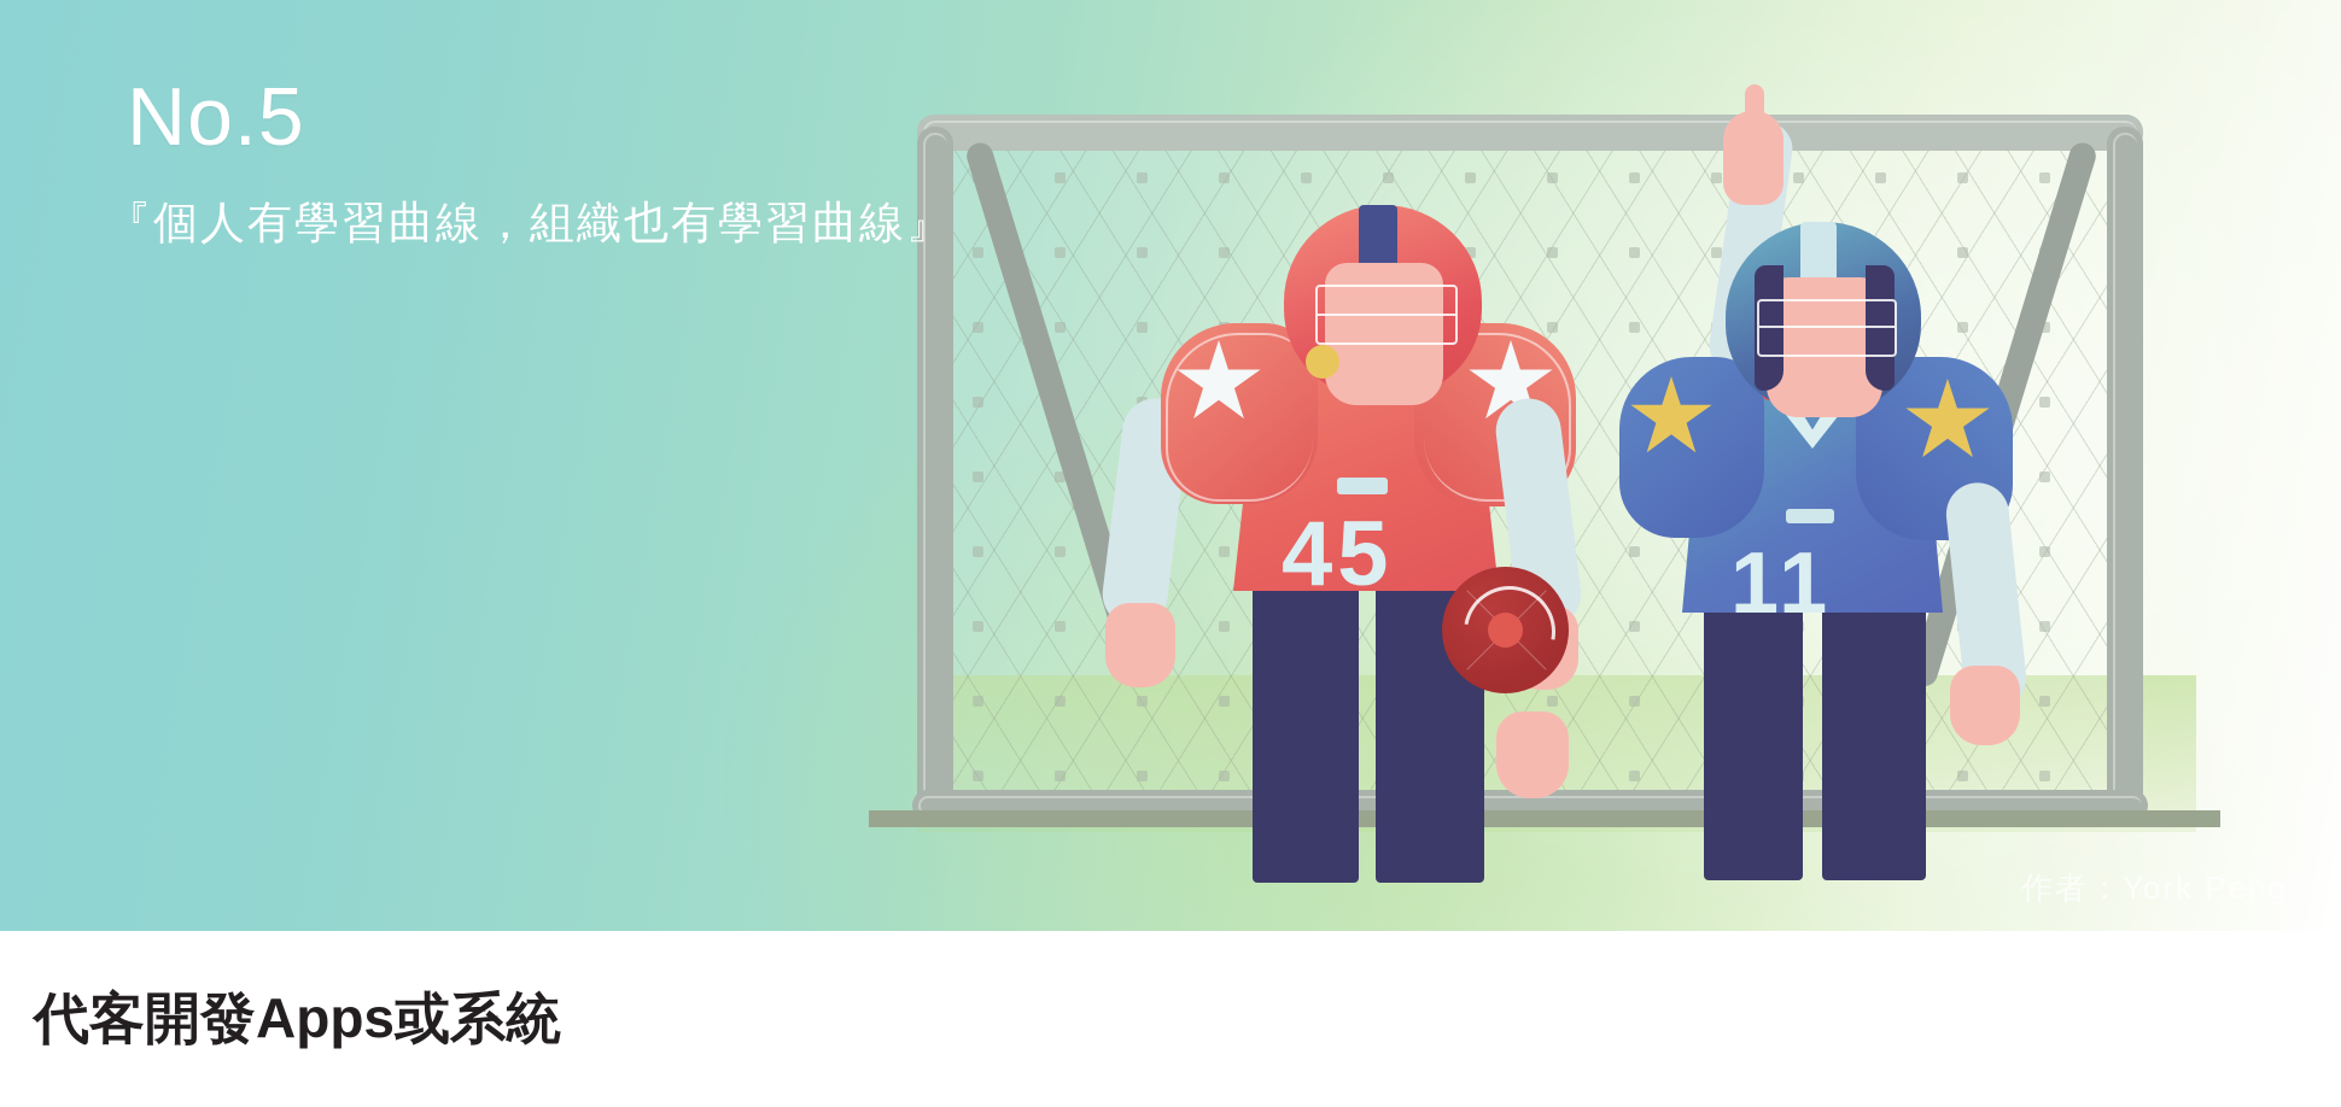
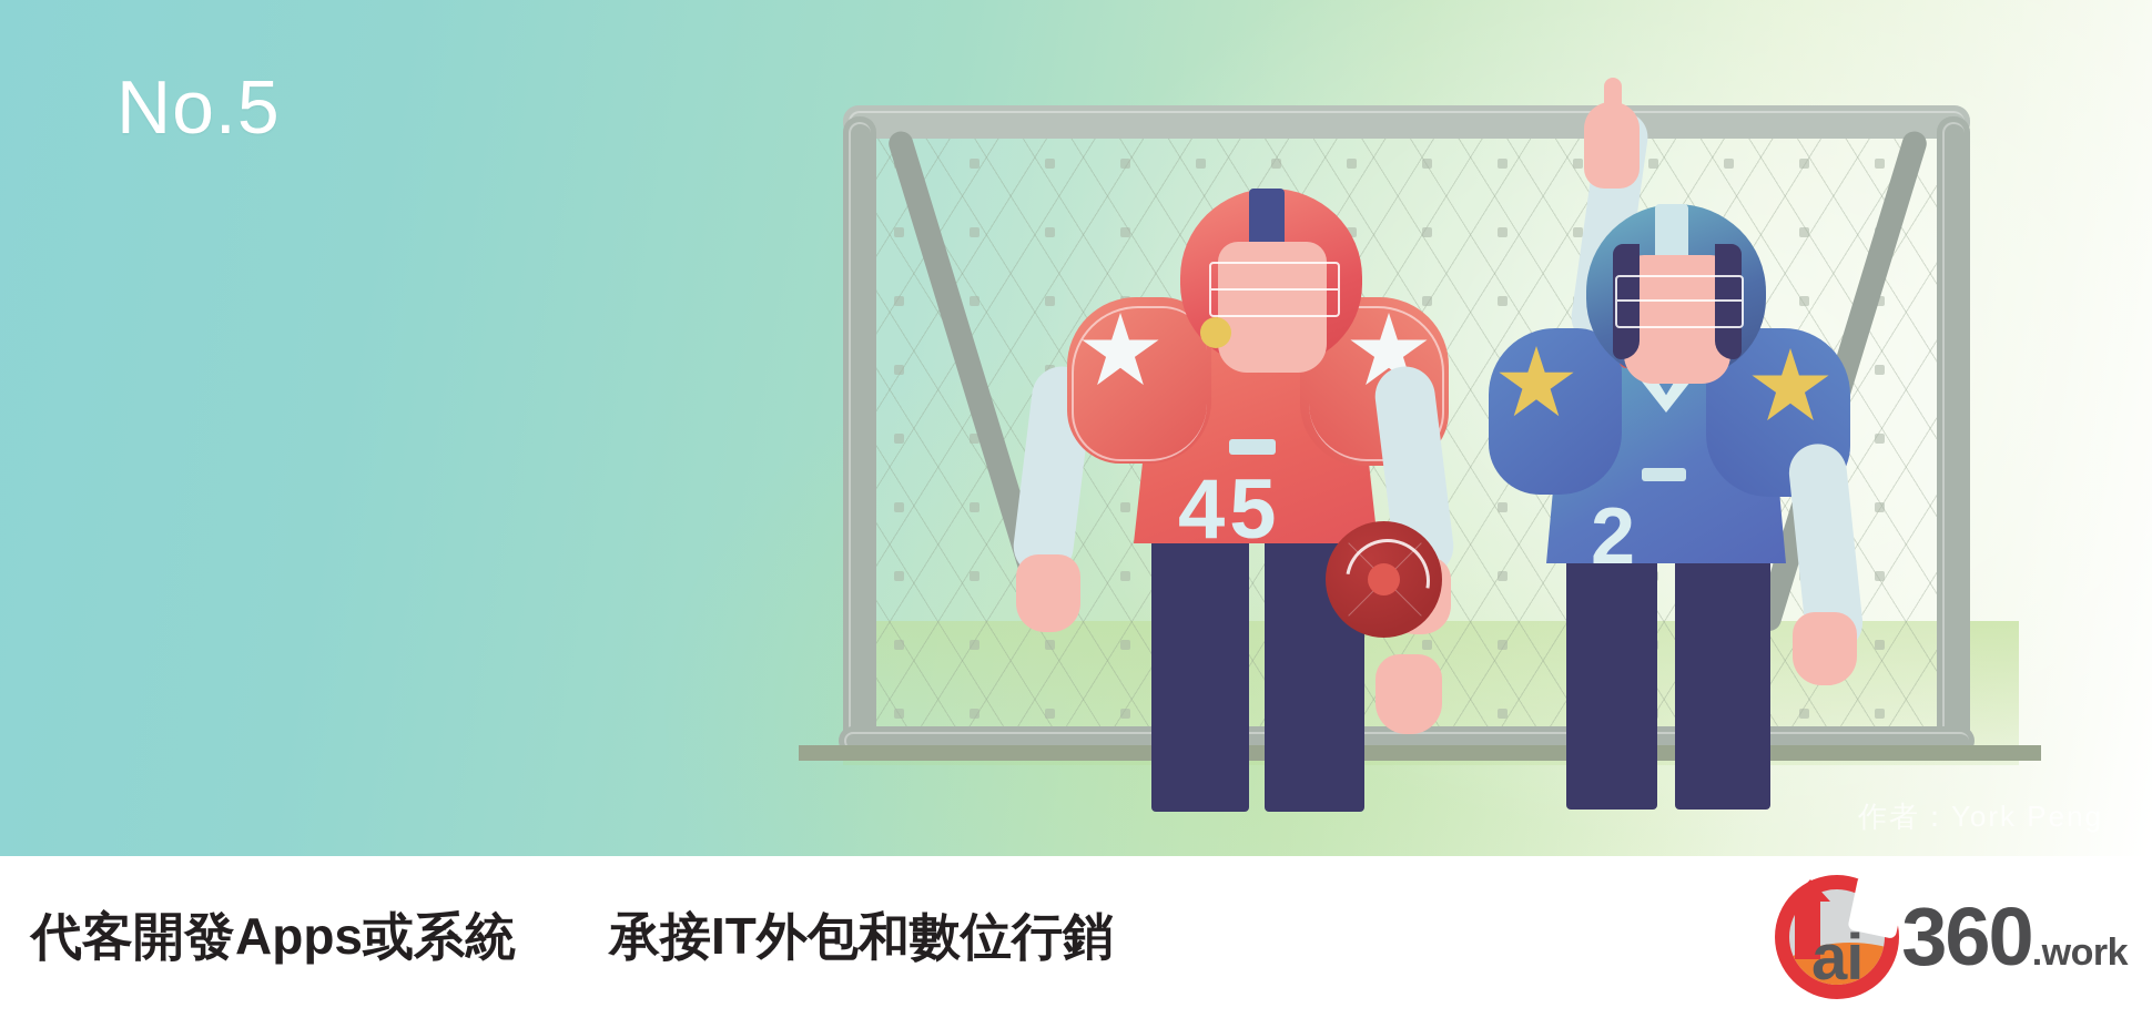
- 11
+ 2
  45
  No.5
- 『個人有學習曲線，組織也有學習曲線』
  代客開發Apps或系統
+ 承接IT外包和數位行銷
+ ai
+ 360
+ .work
